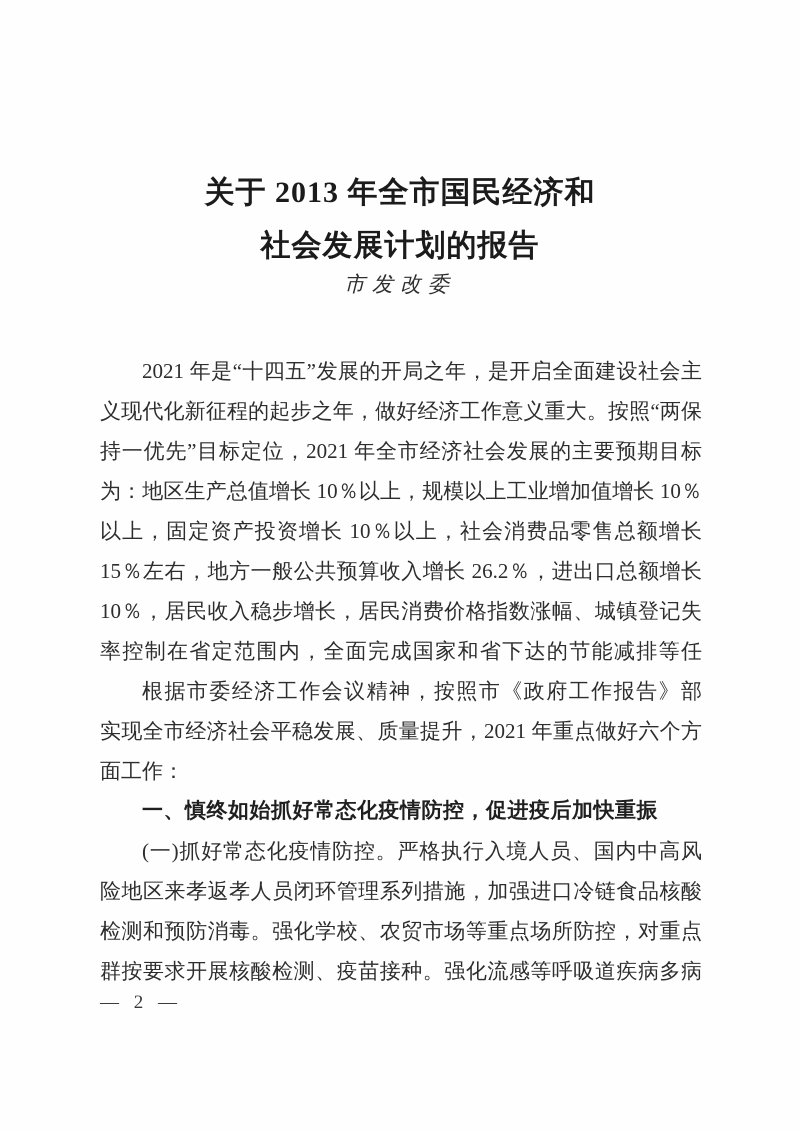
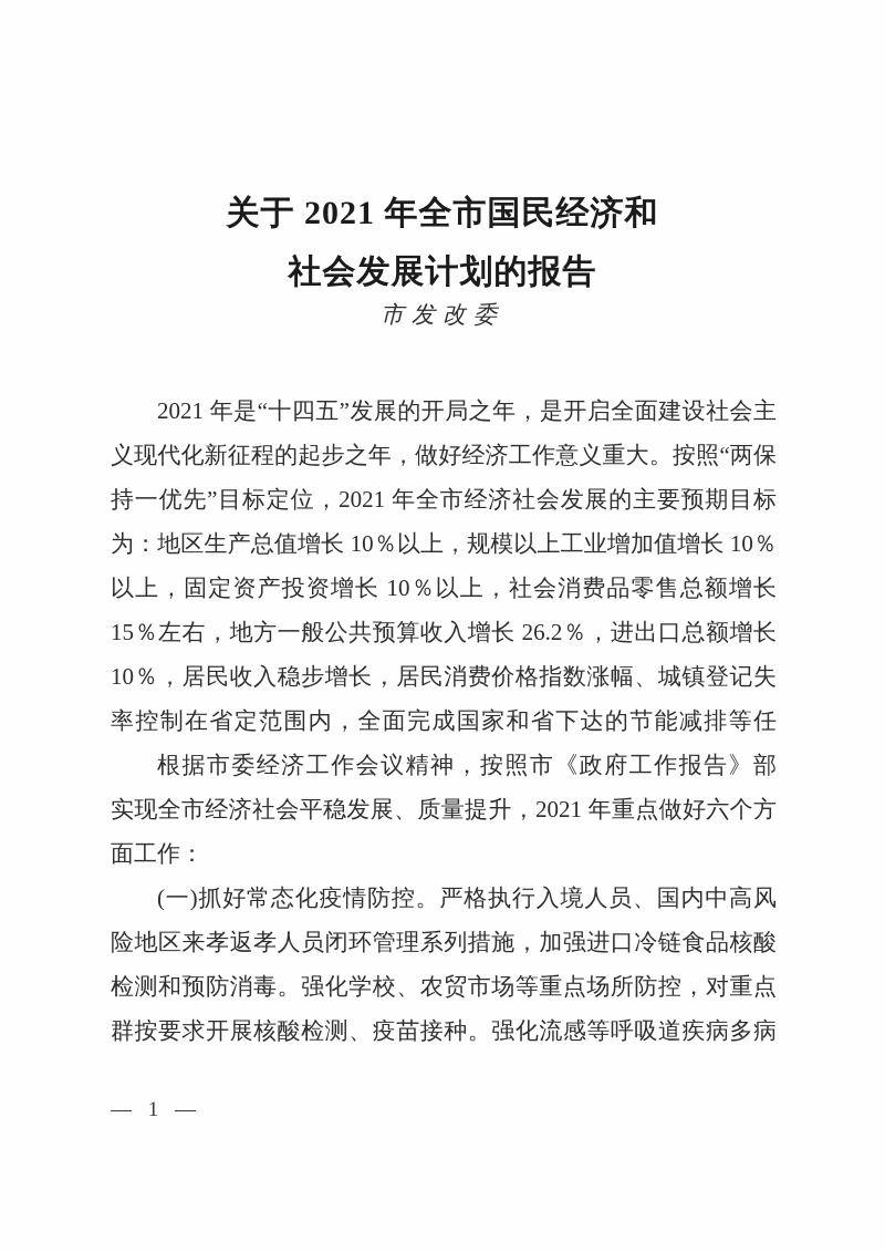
- 关于 2013 年全市国民经济和
+ 关于 2021 年全市国民经济和
  社会发展计划的报告
  市发改委
  2021 年是“十四五”发展的开局之年，是开启全面建设社会主
  义现代化新征程的起步之年，做好经济工作意义重大。按照“两保
  持一优先”目标定位，2021 年全市经济社会发展的主要预期目标
  为：地区生产总值增长 10％以上，规模以上工业增加值增长 10％
  以上，固定资产投资增长 10％以上，社会消费品零售总额增长
  15％左右，地方一般公共预算收入增长 26.2％，进出口总额增长
  10％，居民收入稳步增长，居民消费价格指数涨幅、城镇登记失
  率控制在省定范围内，全面完成国家和省下达的节能减排等任
  根据市委经济工作会议精神，按照市《政府工作报告》部
  实现全市经济社会平稳发展、质量提升，2021 年重点做好六个方
  面工作：
- 一、慎终如始抓好常态化疫情防控，促进疫后加快重振
  (一)抓好常态化疫情防控。严格执行入境人员、国内中高风
  险地区来孝返孝人员闭环管理系列措施，加强进口冷链食品核酸
  检测和预防消毒。强化学校、农贸市场等重点场所防控，对重点
  群按要求开展核酸检测、疫苗接种。强化流感等呼吸道疾病多病
- — 2 —
+ — 1 —
